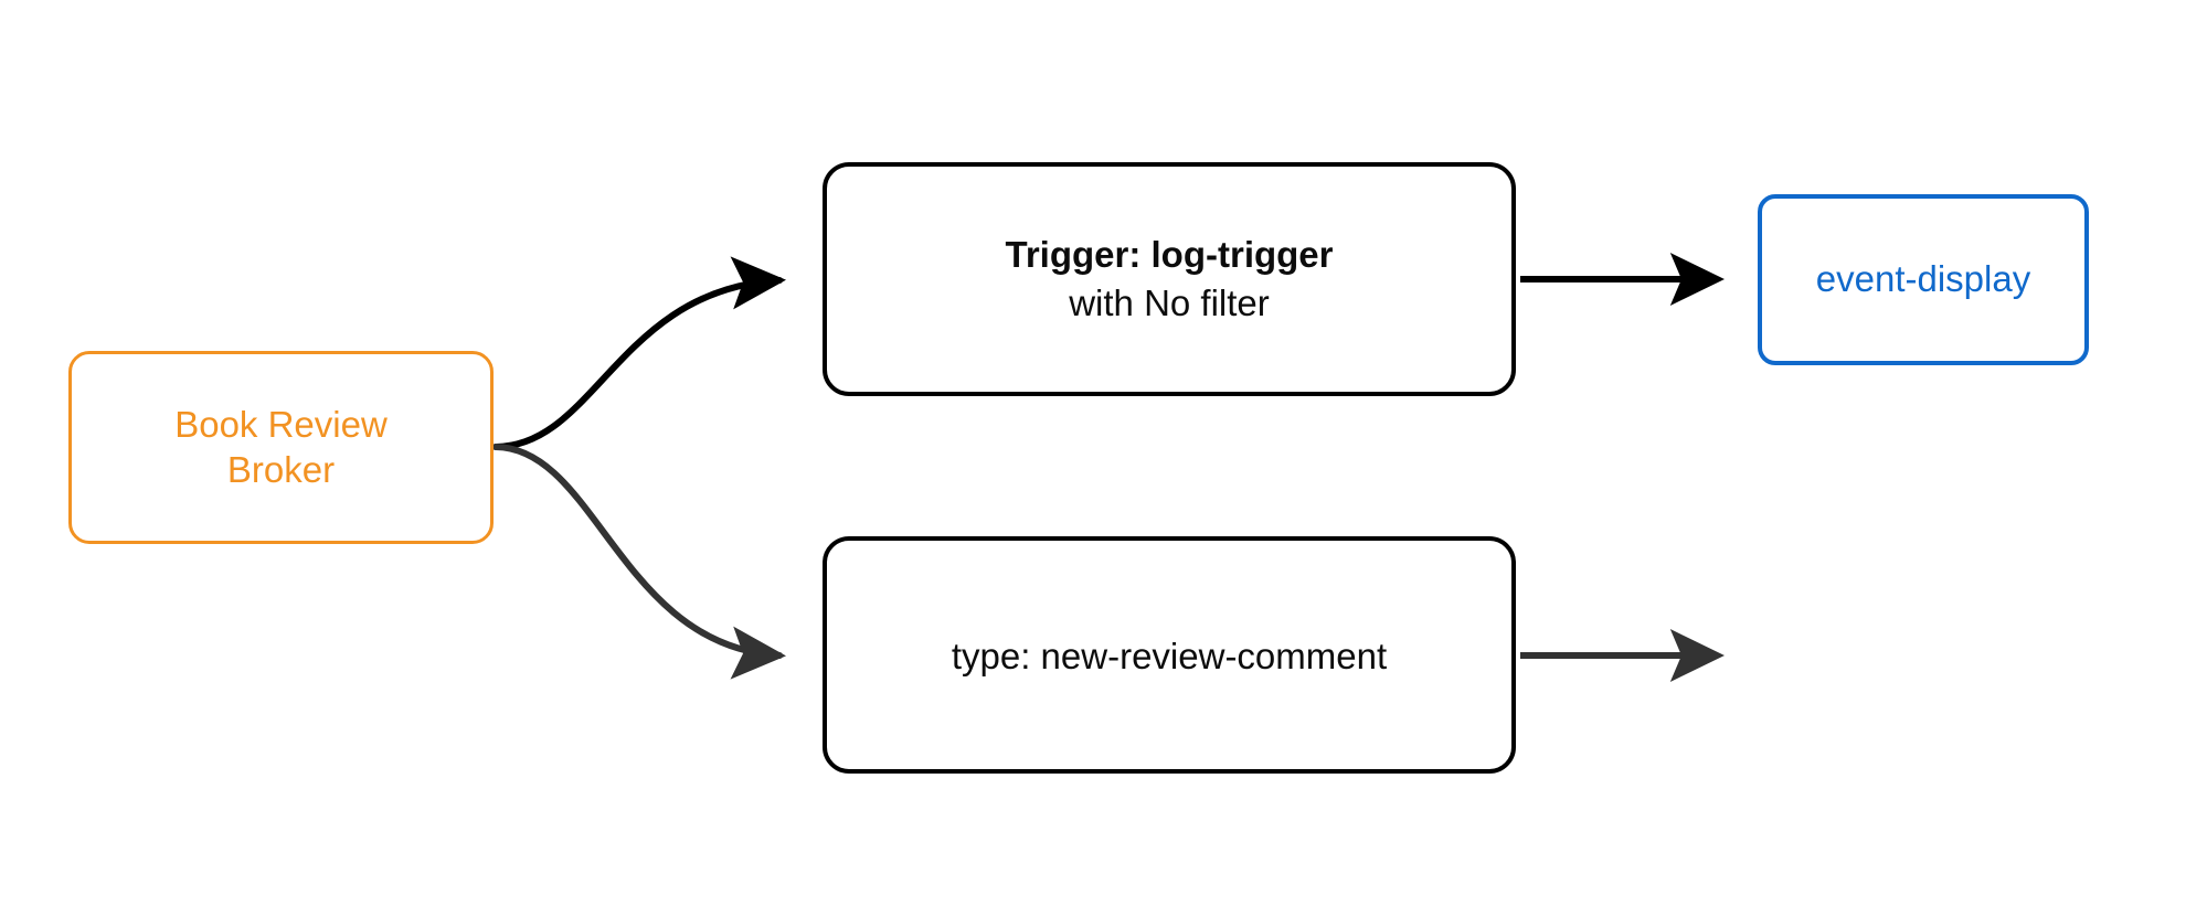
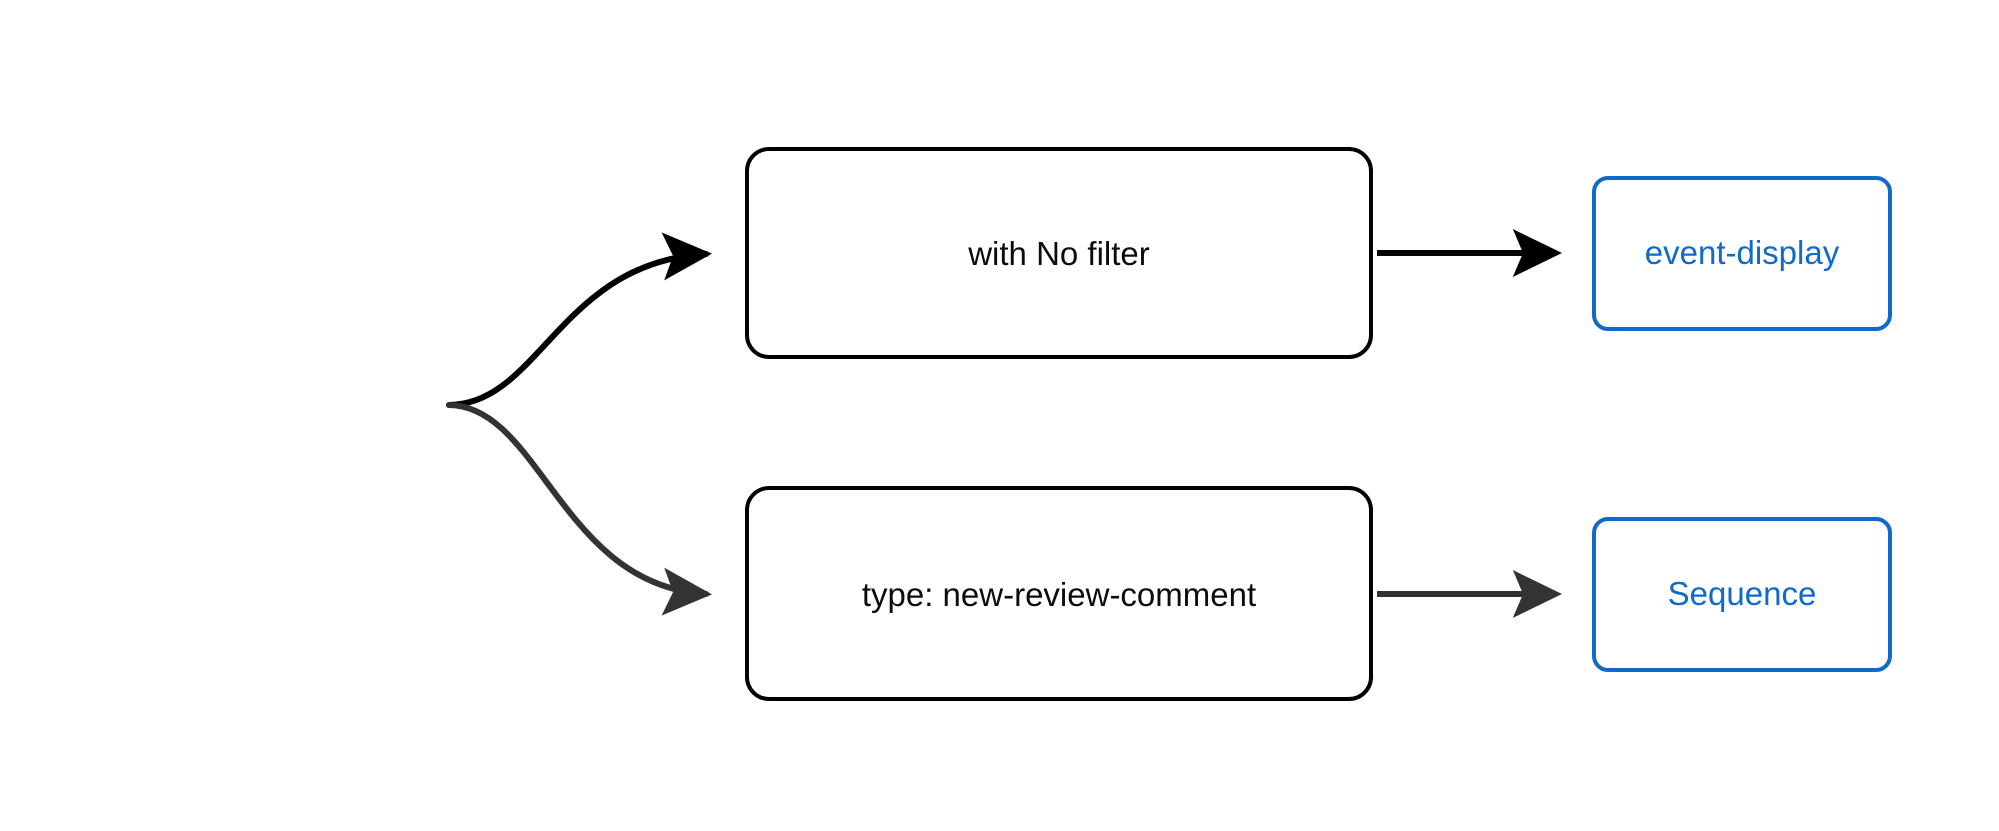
- Book Review
- Broker
- Trigger: log-trigger
  with No filter
  type: new-review-comment
  event-display
+ Sequence
